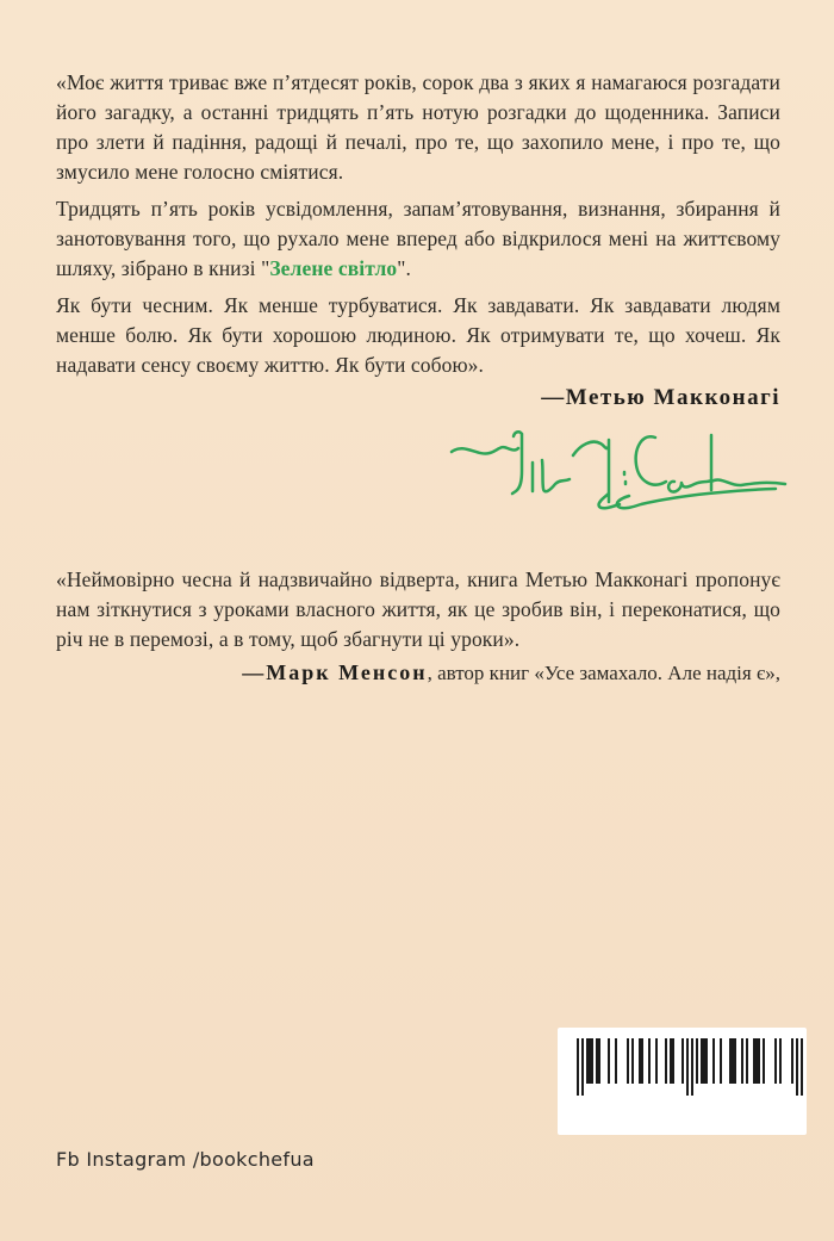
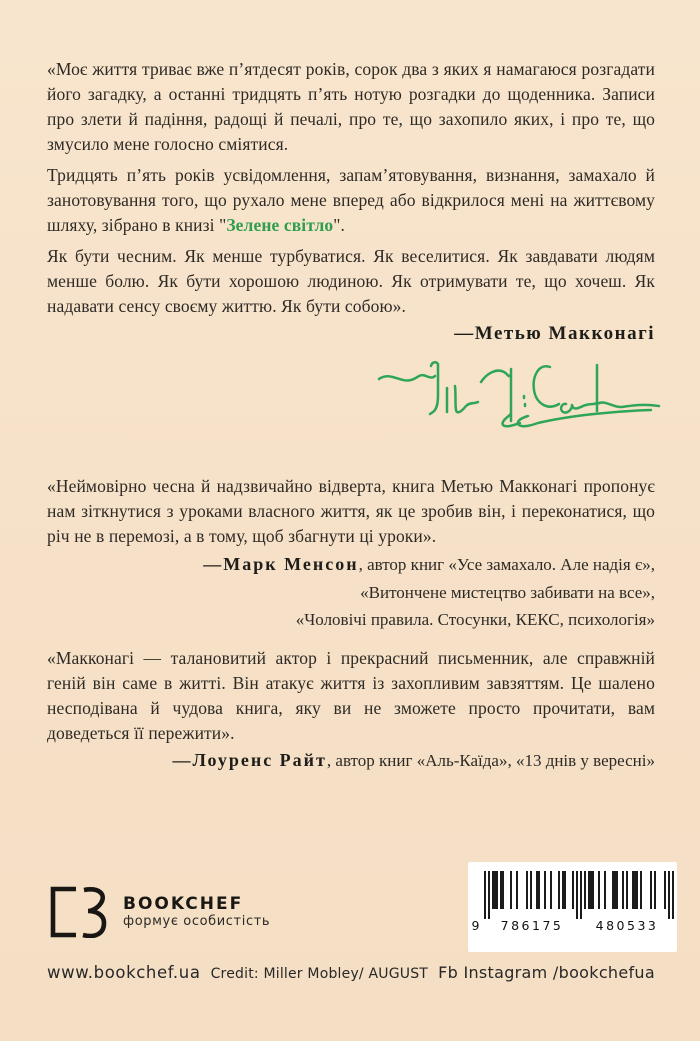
- «Моє життя триває вже п’ятдесят років, сорок два з яких я намагаюся розгадати його загадку, а останні тридцять п’ять нотую розгадки до щоденника. Записи про злети й падіння, радощі й печалі, про те, що захопило мене, і про те, що змусило мене голосно сміятися.
+ «Моє життя триває вже п’ятдесят років, сорок два з яких я намагаюся розгадати його загадку, а останні тридцять п’ять нотую розгадки до щоденника. Записи про злети й падіння, радощі й печалі, про те, що захопило яких, і про те, що змусило мене голосно сміятися.
- Тридцять п’ять років усвідомлення, запам’ятовування, визнання, збирання й занотовування того, що рухало мене вперед або відкрилося мені на життєвому шляху, зібрано в книзі "Зелене світло".
+ Тридцять п’ять років усвідомлення, запам’ятовування, визнання, замахало й занотовування того, що рухало мене вперед або відкрилося мені на життєвому шляху, зібрано в книзі "Зелене світло".
- Як бути чесним. Як менше турбуватися. Як завдавати. Як завдавати людям менше болю. Як бути хорошою людиною. Як отримувати те, що хочеш. Як надавати сенсу своєму життю. Як бути собою».
+ Як бути чесним. Як менше турбуватися. Як веселитися. Як завдавати людям менше болю. Як бути хорошою людиною. Як отримувати те, що хочеш. Як надавати сенсу своєму життю. Як бути собою».
  —Метью Макконагі
  «Неймовірно чесна й надзвичайно відверта, книга Метью Макконагі пропонує нам зіткнутися з уроками власного життя, як це зробив він, і переконатися, що річ не в перемозі, а в тому, щоб збагнути ці уроки».
  —Марк Менсон, автор книг «Усе замахало. Але надія є»,
+ «Витончене мистецтво забивати на все»,
+ «Чоловічі правила. Стосунки, КЕКС, психологія»
+ «Макконагі — талановитий актор і прекрасний письменник, але справжній геній він саме в житті. Він атакує життя із захопливим завзяттям. Це шалено несподівана й чудова книга, яку ви не зможете просто прочитати, вам доведеться її пережити».
+ —Лоуренс Райт, автор книг «Аль-Каїда», «13 днів у вересні»
+ BOOKCHEF
+ формує особистість
+ 9
+ 786175
+ 480533
+ www.bookchef.ua
+ Credit: Miller Mobley/ AUGUST
  Fb Instagram /bookchefua
